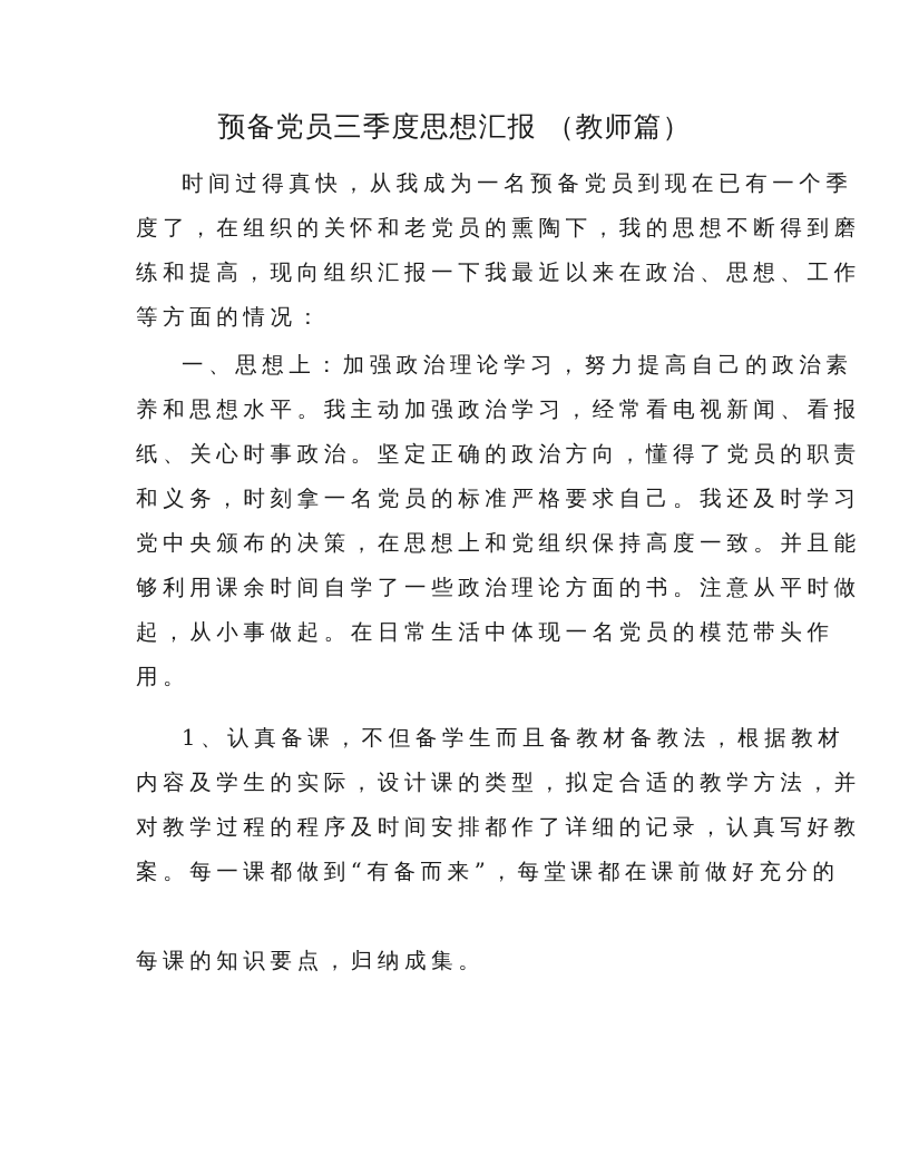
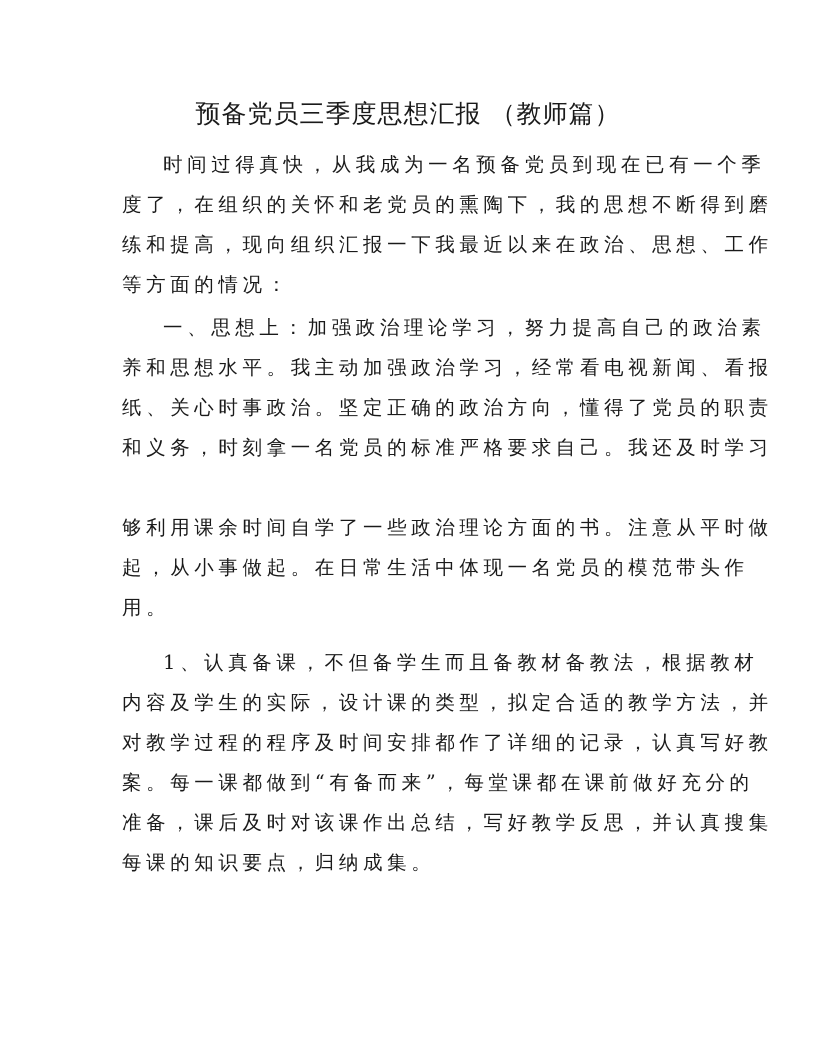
  预备党员三季度思想汇报 （教师篇）
  时间过得真快，从我成为一名预备党员到现在已有一个季
  度了，在组织的关怀和老党员的熏陶下，我的思想不断得到磨
  练和提高，现向组织汇报一下我最近以来在政治、思想、工作
  等方面的情况：
  一、思想上：加强政治理论学习，努力提高自己的政治素
  养和思想水平。我主动加强政治学习，经常看电视新闻、看报
  纸、关心时事政治。坚定正确的政治方向，懂得了党员的职责
  和义务，时刻拿一名党员的标准严格要求自己。我还及时学习
- 党中央颁布的决策，在思想上和党组织保持高度一致。并且能
  够利用课余时间自学了一些政治理论方面的书。注意从平时做
  起，从小事做起。在日常生活中体现一名党员的模范带头作
  用。
  1、认真备课，不但备学生而且备教材备教法，根据教材
  内容及学生的实际，设计课的类型，拟定合适的教学方法，并
  对教学过程的程序及时间安排都作了详细的记录，认真写好教
  案。每一课都做到“有备而来”，每堂课都在课前做好充分的
+ 准备，课后及时对该课作出总结，写好教学反思，并认真搜集
  每课的知识要点，归纳成集。
